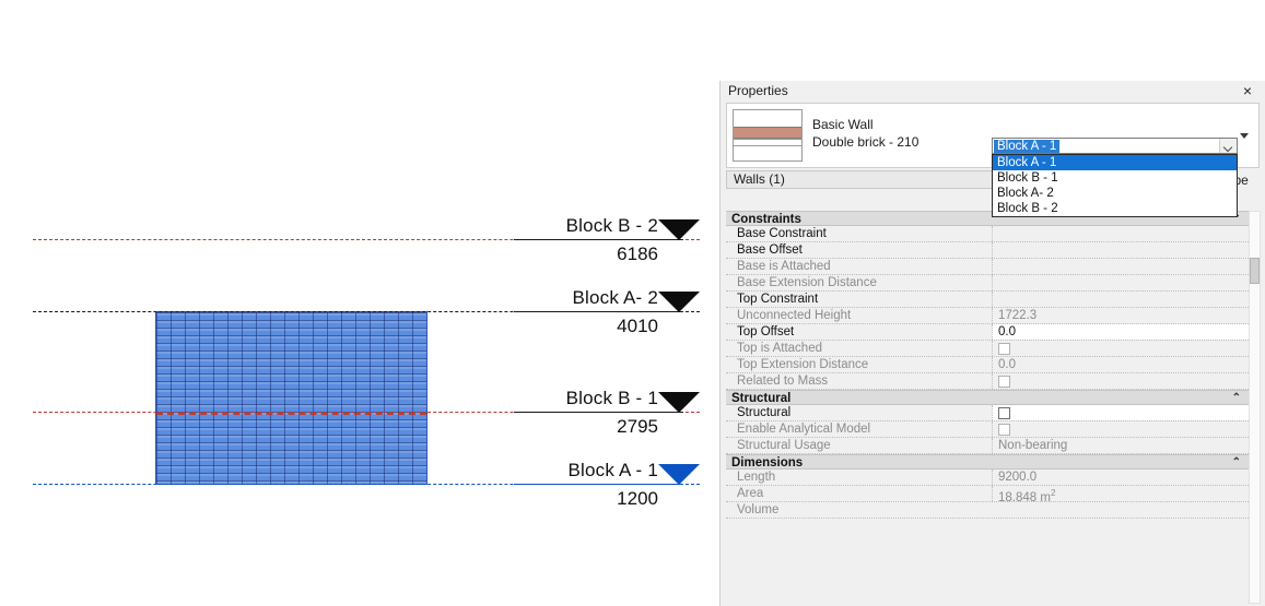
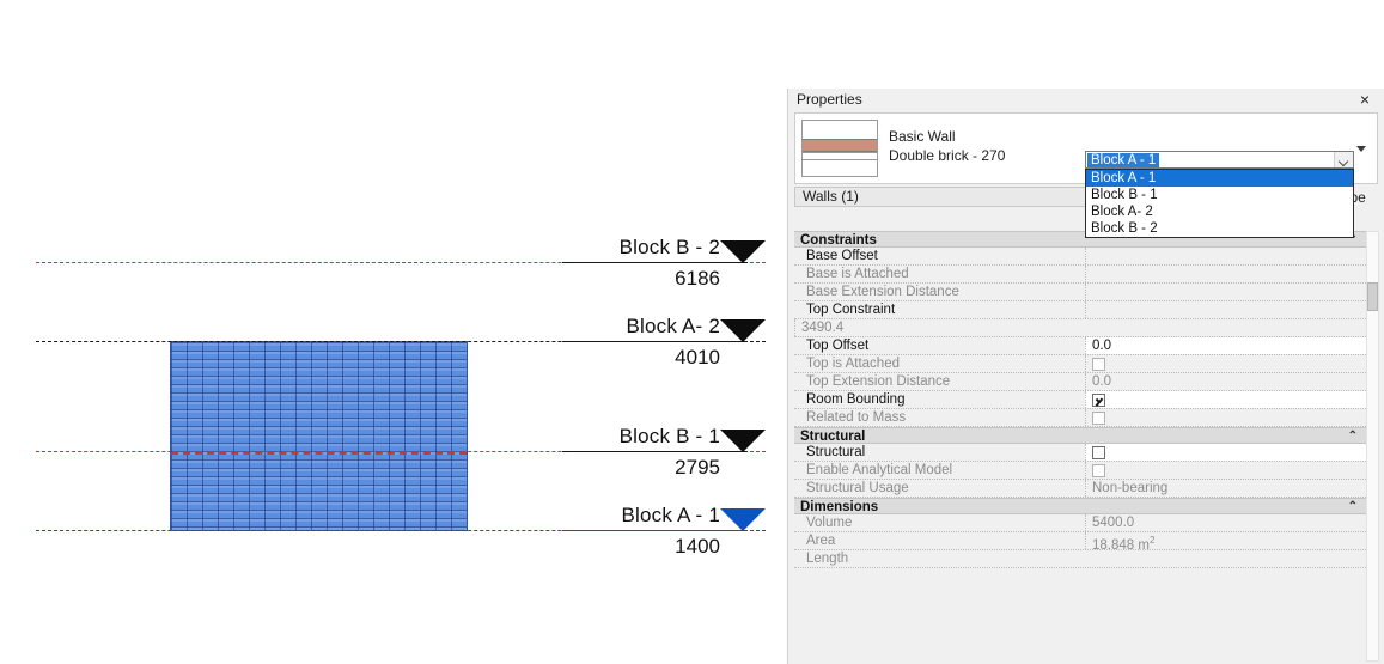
  Block B - 2
  6186
  Block A- 2
  4010
  Block B - 1
  2795
  Block A - 1
- 1200
+ 1400
  Properties
  ×
  Basic Wall
- Double brick - 210
+ Double brick - 270
  Walls (1)
  Constraints
  ⌃
- Base Constraint
  Base Offset
  Base is Attached
  Base Extension Distance
  Top Constraint
- Unconnected Height
- 1722.3
+ 3490.4
  Top Offset
  0.0
  Top is Attached
  Top Extension Distance
  0.0
+ Room Bounding
  Related to Mass
  Structural
  ⌃
  Structural
  Enable Analytical Model
  Structural Usage
  Non-bearing
  Dimensions
  ⌃
- Length
+ Volume
- 9200.0
+ 5400.0
  Area
  18.848 m2
- Volume
+ Length
  Block A - 1
  Block A - 1
  Block B - 1
  Block A- 2
  Block B - 2
